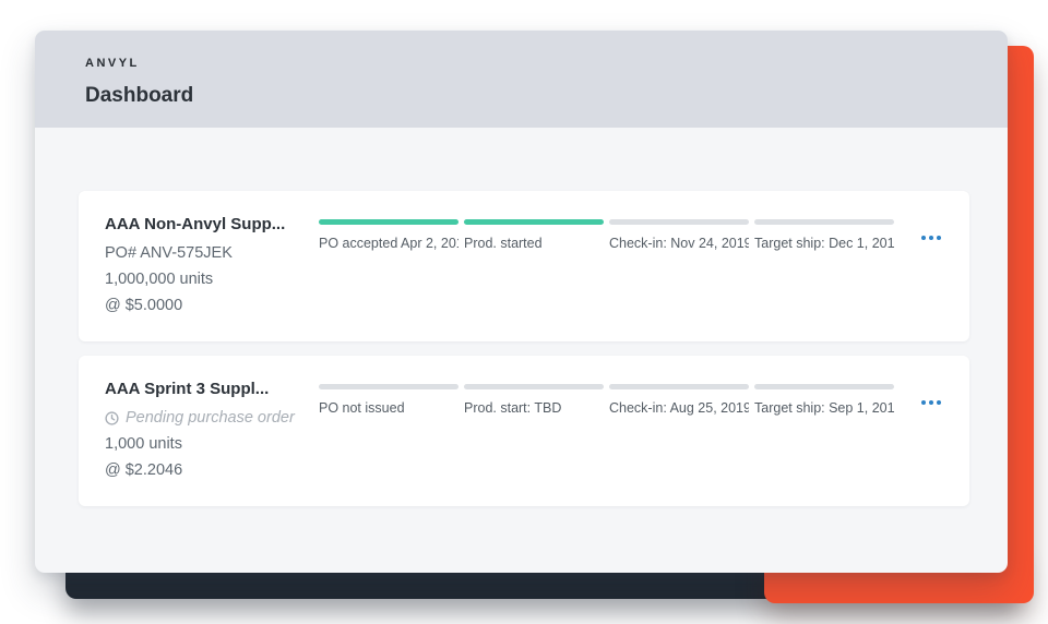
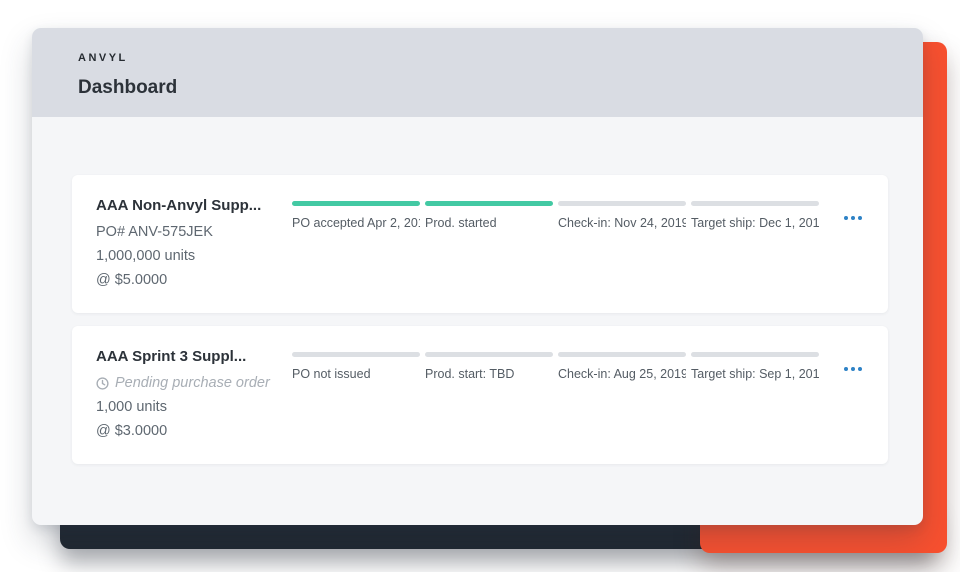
  ANVYL
  Dashboard
  AAA Non-Anvyl Supp...
  PO# ANV-575JEK
  1,000,000 units
  @ $5.0000
  PO accepted Apr 2, 20
  Prod. started
  Check-in: Nov 24, 2019
  Target ship: Dec 1, 201
  AAA Sprint 3 Suppl...
  Pending purchase order
  1,000 units
- @ $2.2046
+ @ $3.0000
  PO not issued
  Prod. start: TBD
  Check-in: Aug 25, 2019
  Target ship: Sep 1, 201
